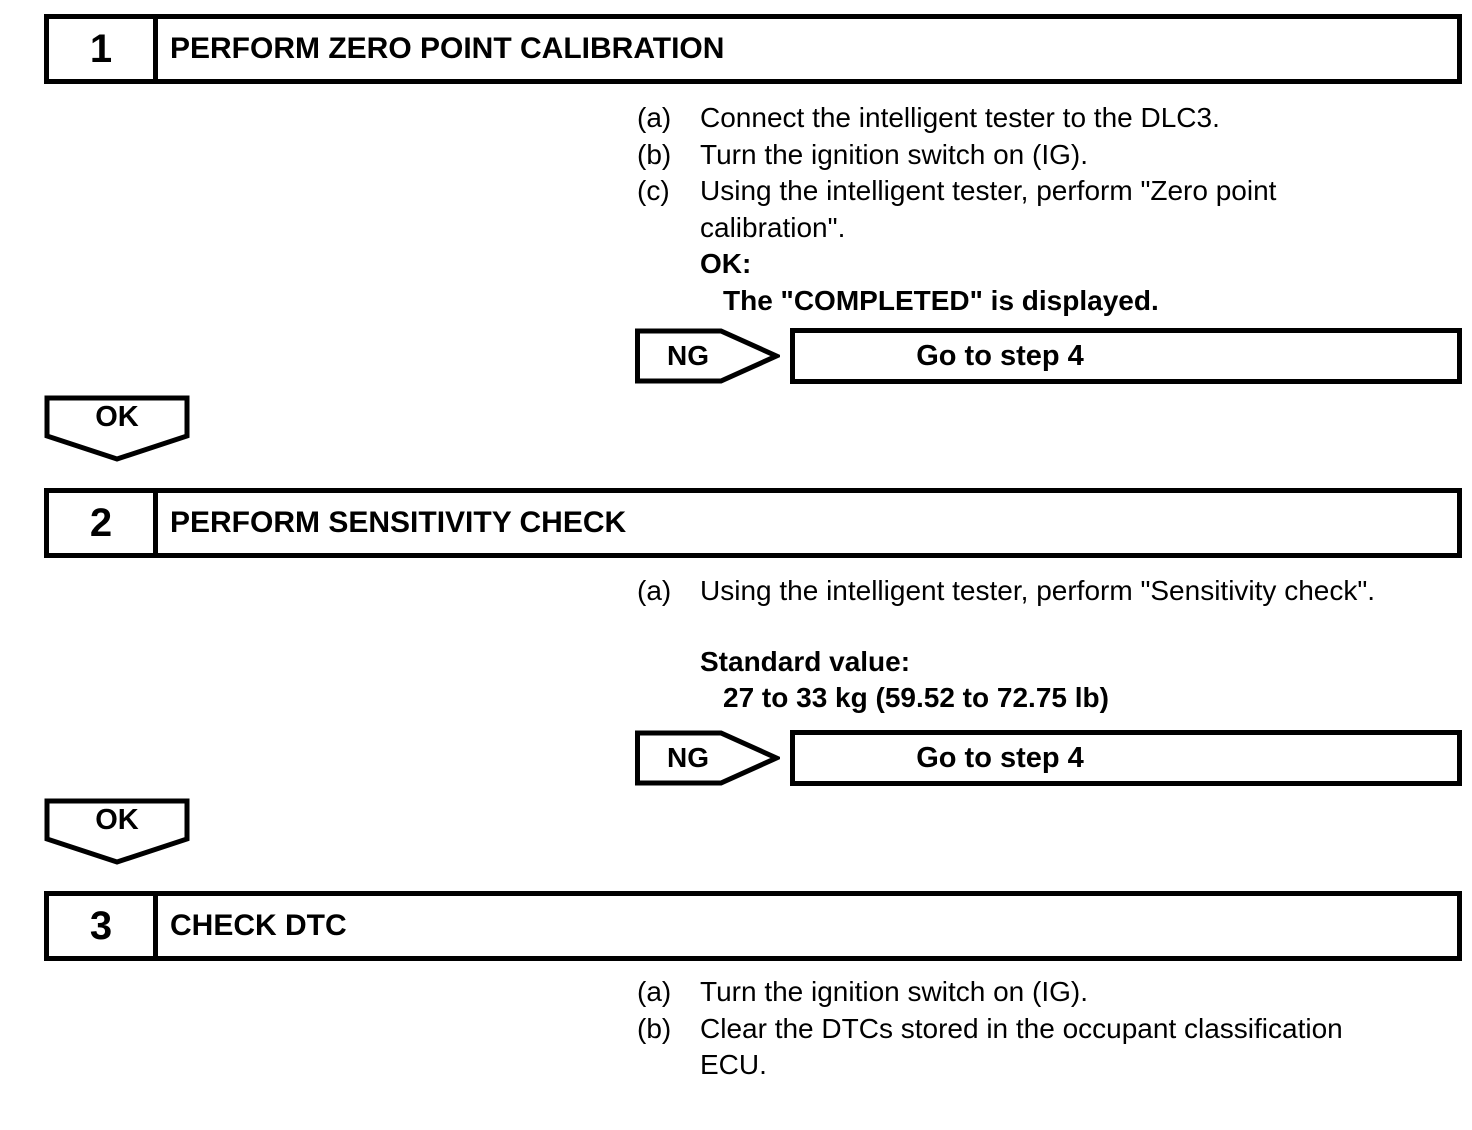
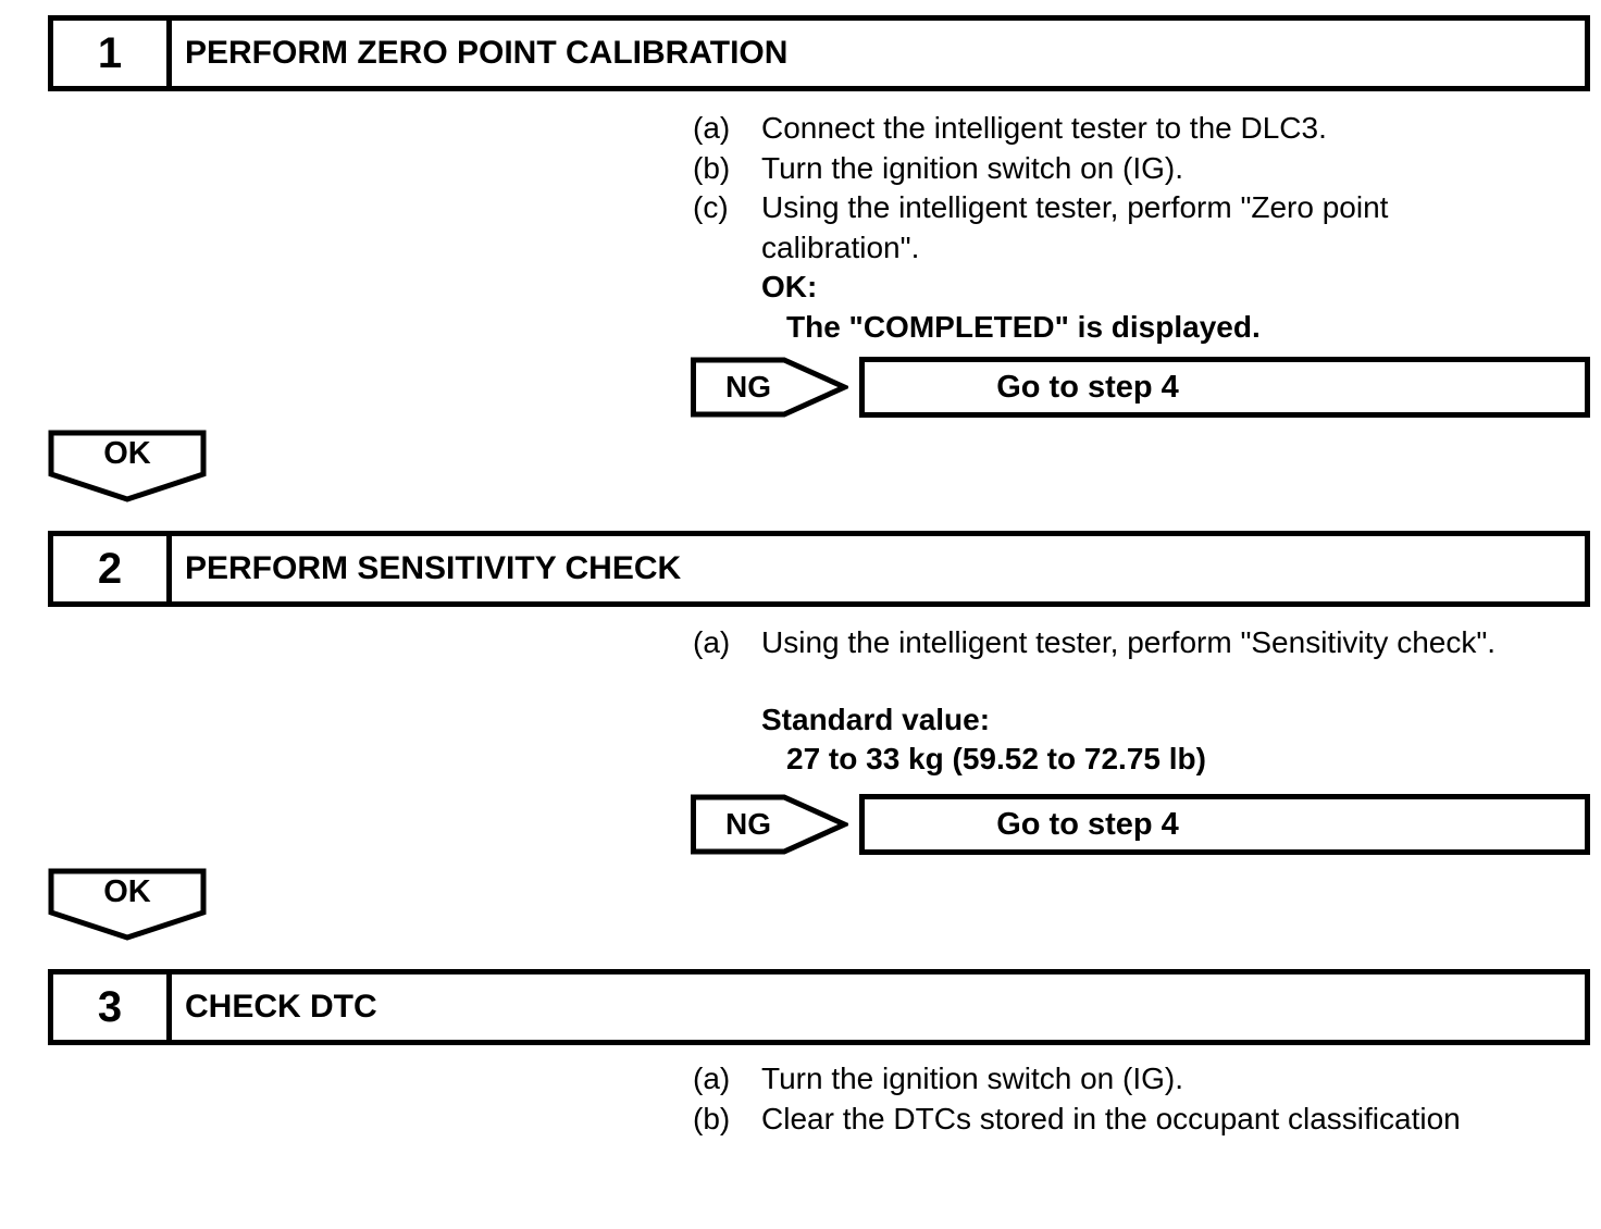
  1
  PERFORM ZERO POINT CALIBRATION
  (a)
  Connect the intelligent tester to the DLC3.
  (b)
  Turn the ignition switch on (IG).
  (c)
  Using the intelligent tester, perform "Zero point
  calibration".
  OK:
  The "COMPLETED" is displayed.
  NG
  Go to step 4
  OK
  2
  PERFORM SENSITIVITY CHECK
  (a)
  Using the intelligent tester, perform "Sensitivity check".
  Standard value:
  27 to 33 kg (59.52 to 72.75 lb)
  NG
  Go to step 4
  OK
  3
  CHECK DTC
  (a)
  Turn the ignition switch on (IG).
  (b)
  Clear the DTCs stored in the occupant classification
- ECU.
